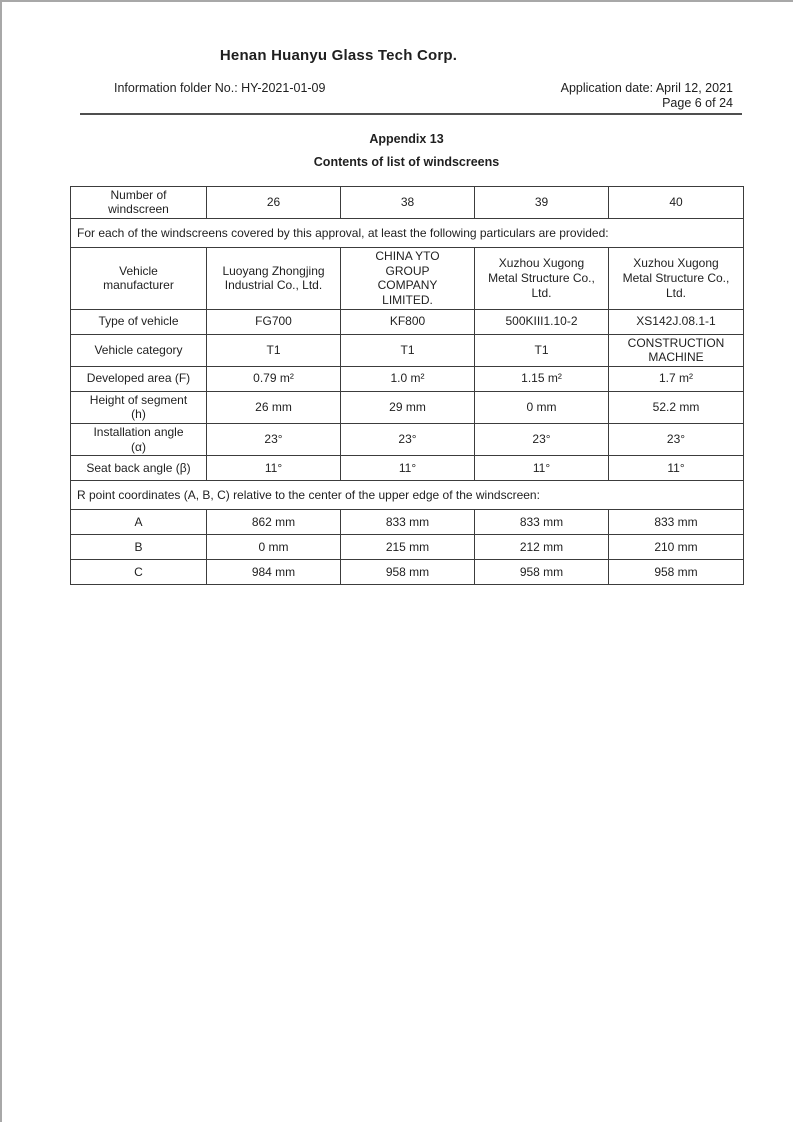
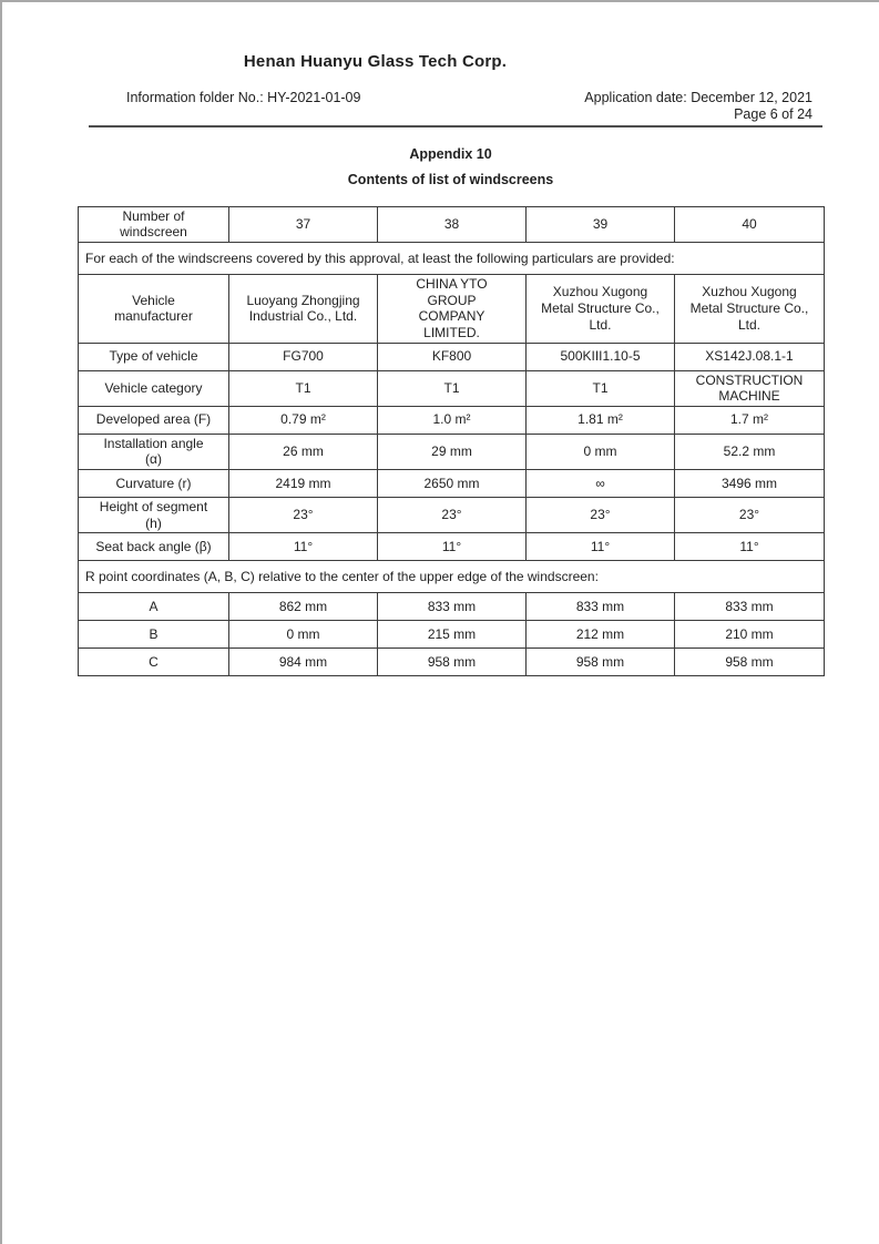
  Henan Huanyu Glass Tech Corp.
  Information folder No.: HY-2021-01-09
- Application date: April 12, 2021
+ Application date: December 12, 2021
  Page 6 of 24
- Appendix 13
+ Appendix 10
  Contents of list of windscreens
- Number of windscreen	26	38	39	40
+ Number of windscreen	37	38	39	40
  For each of the windscreens covered by this approval, at least the following particulars are provided:
  Vehicle manufacturer	Luoyang Zhongjing Industrial Co., Ltd.	CHINA YTO GROUP COMPANY LIMITED.	Xuzhou Xugong Metal Structure Co., Ltd.	Xuzhou Xugong Metal Structure Co., Ltd.
- Type of vehicle	FG700	KF800	500KIII1.10-2	XS142J.08.1-1
+ Type of vehicle	FG700	KF800	500KIII1.10-5	XS142J.08.1-1
  Vehicle category	T1	T1	T1	CONSTRUCTION MACHINE
- Developed area (F)	0.79 m²	1.0 m²	1.15 m²	1.7 m²
+ Developed area (F)	0.79 m²	1.0 m²	1.81 m²	1.7 m²
- Height of segment (h)	26 mm	29 mm	0 mm	52.2 mm
+ Installation angle (α)	26 mm	29 mm	0 mm	52.2 mm
+ Curvature (r)	2419 mm	2650 mm	∞	3496 mm
- Installation angle (α)	23°	23°	23°	23°
+ Height of segment (h)	23°	23°	23°	23°
  Seat back angle (β)	11°	11°	11°	11°
  R point coordinates (A, B, C) relative to the center of the upper edge of the windscreen:
  A	862 mm	833 mm	833 mm	833 mm
  B	0 mm	215 mm	212 mm	210 mm
  C	984 mm	958 mm	958 mm	958 mm
